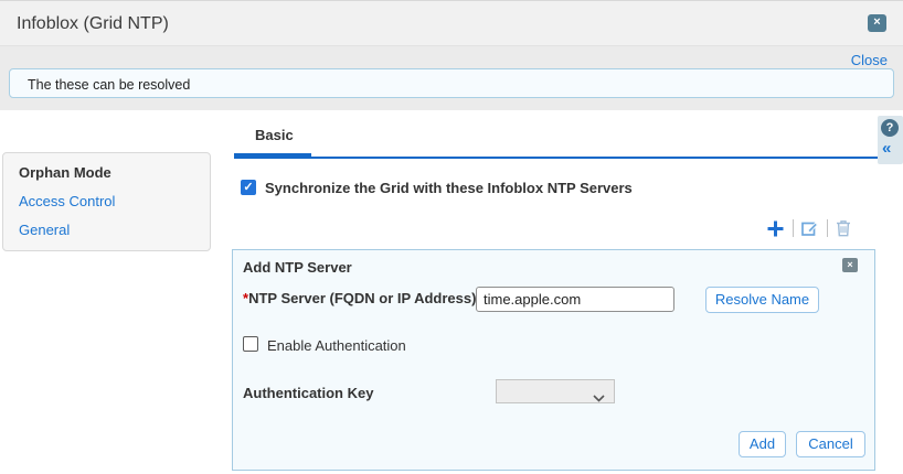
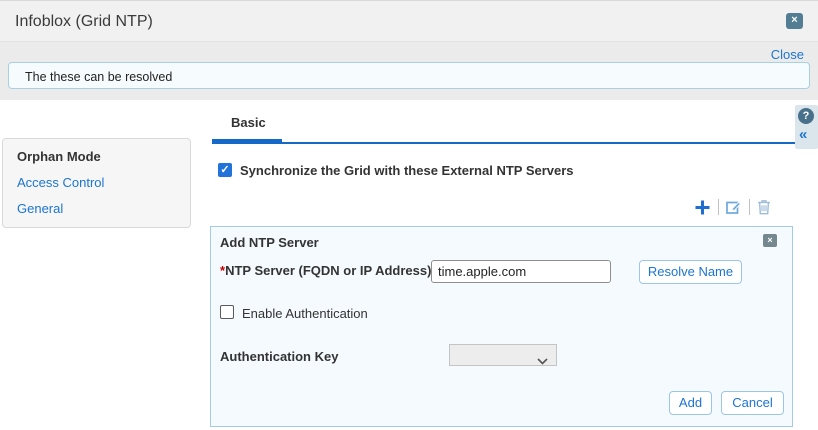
  Infoblox (Grid NTP)
  ×
  Close
  The these can be resolved
  Basic
  ?
  «
  Orphan Mode
  Access Control
  General
  ✓
- Synchronize the Grid with these Infoblox NTP Servers
+ Synchronize the Grid with these External NTP Servers
  Add NTP Server
  ×
  *NTP Server (FQDN or IP Address)
  time.apple.com
  Resolve Name
  Enable Authentication
  Authentication Key
  Add
  Cancel
